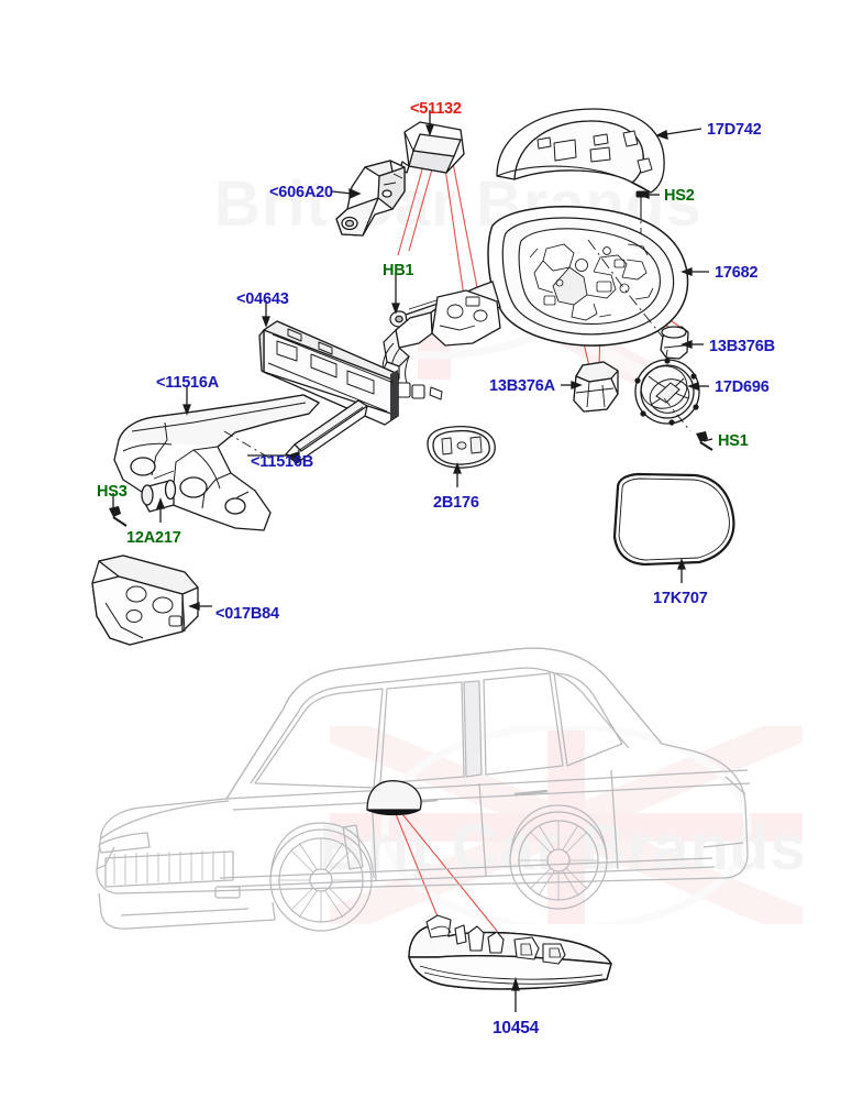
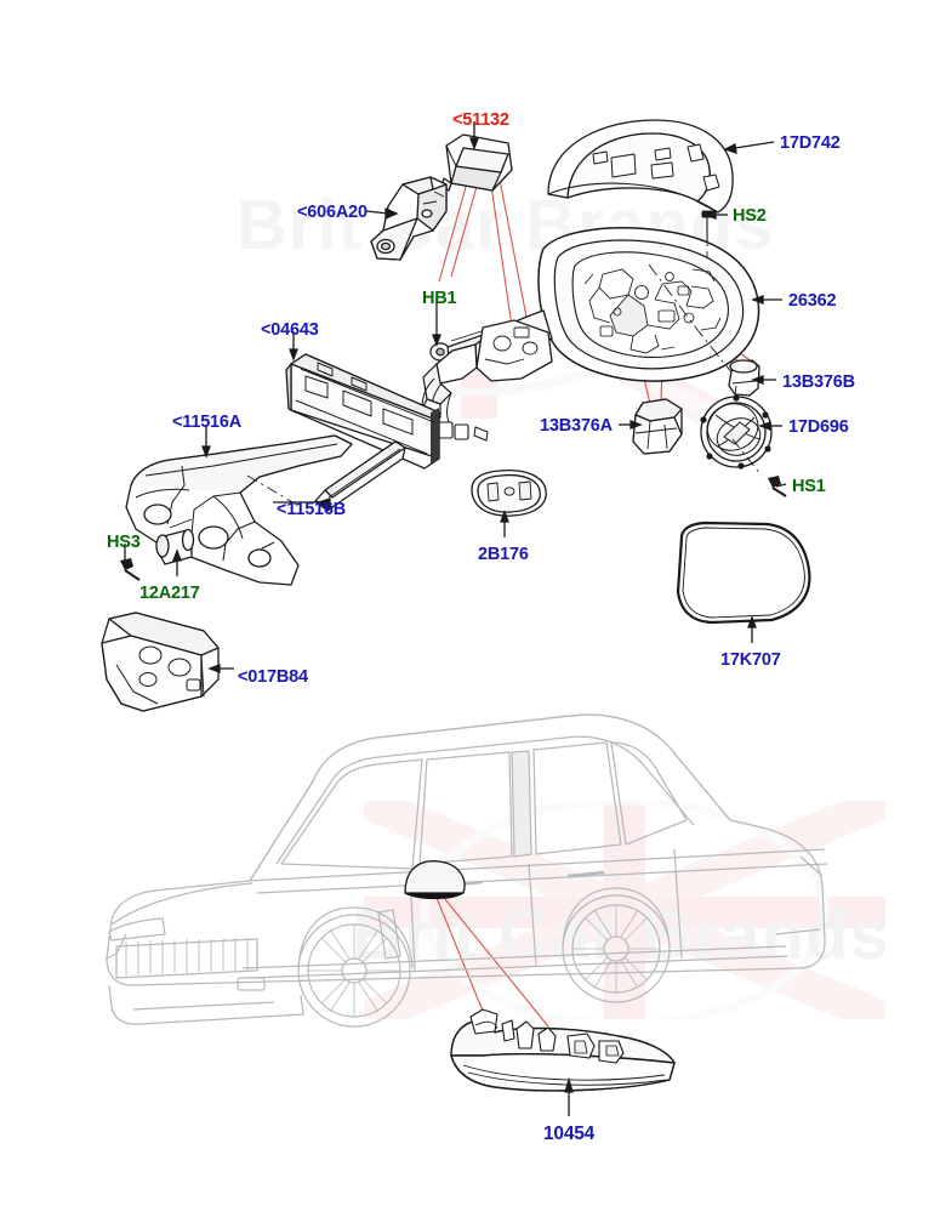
  Britr Brands
  Brit Car Brands
  <51132
  17D742
  HS2
  <606A20
  HB1
- 17682
+ 26362
  <04643
  13B376B
  <11516A
  13B376A
  17D696
  <11516B
  HS1
  HS3
  2B176
  12A217
  17K707
  <017B84
  10454
